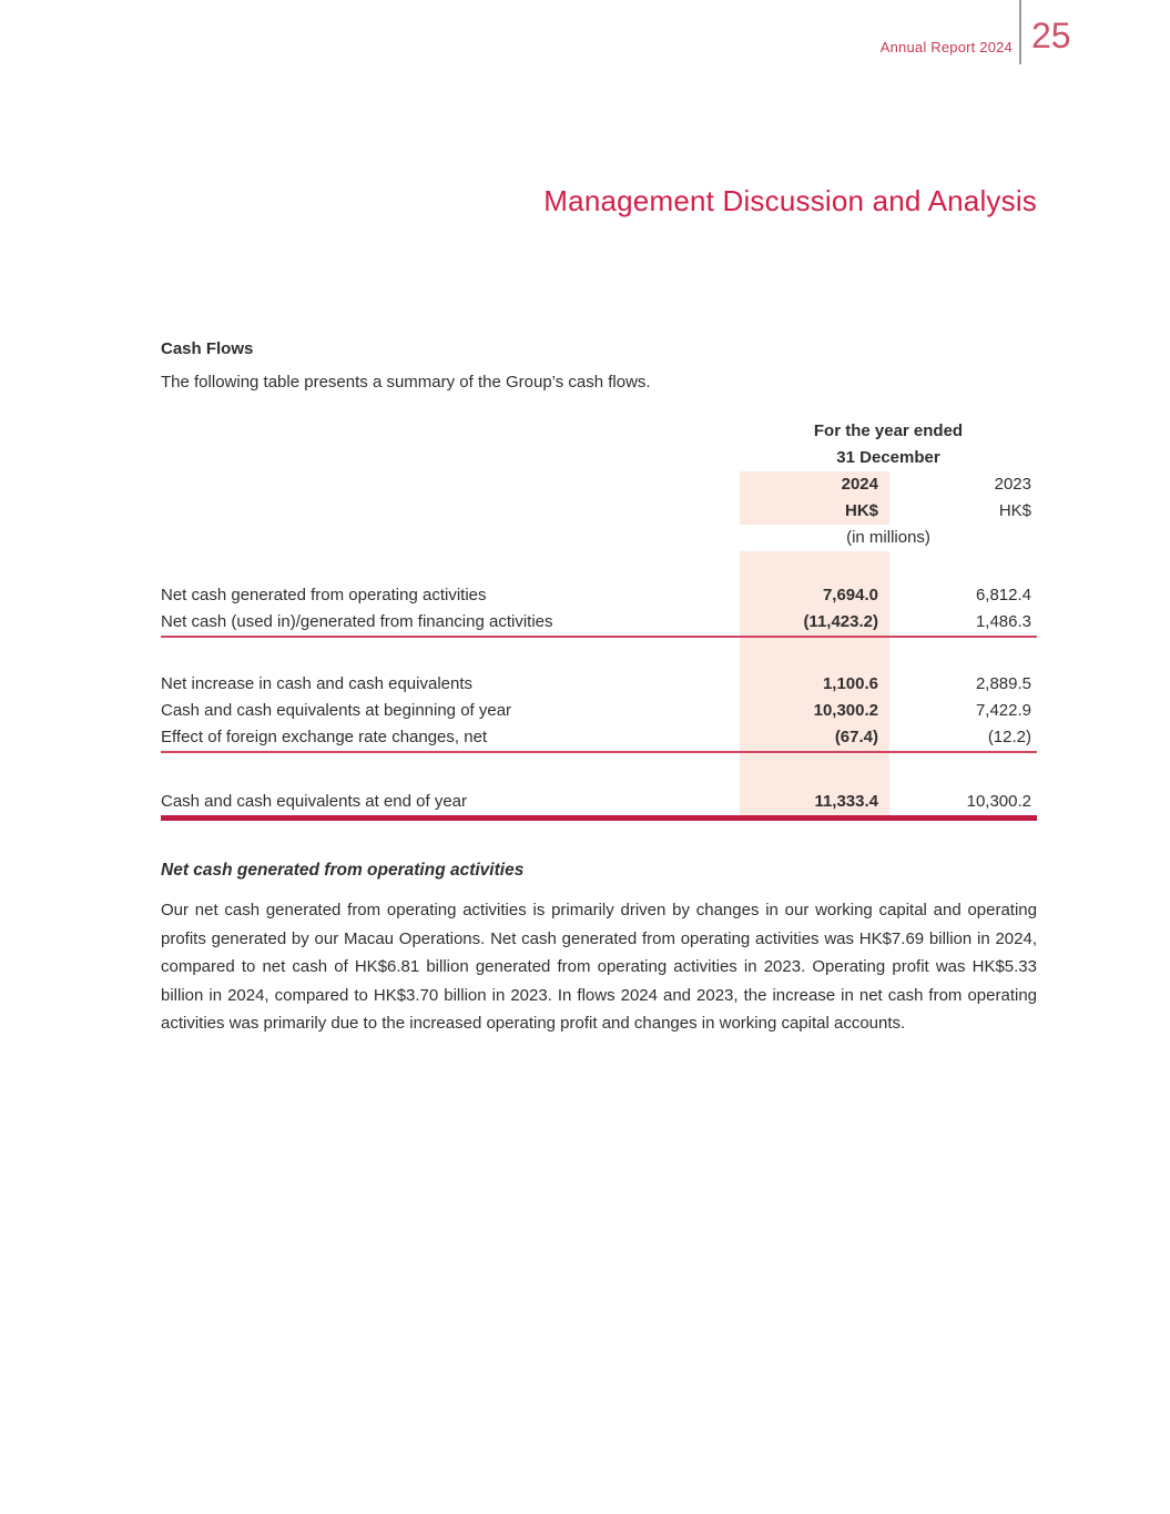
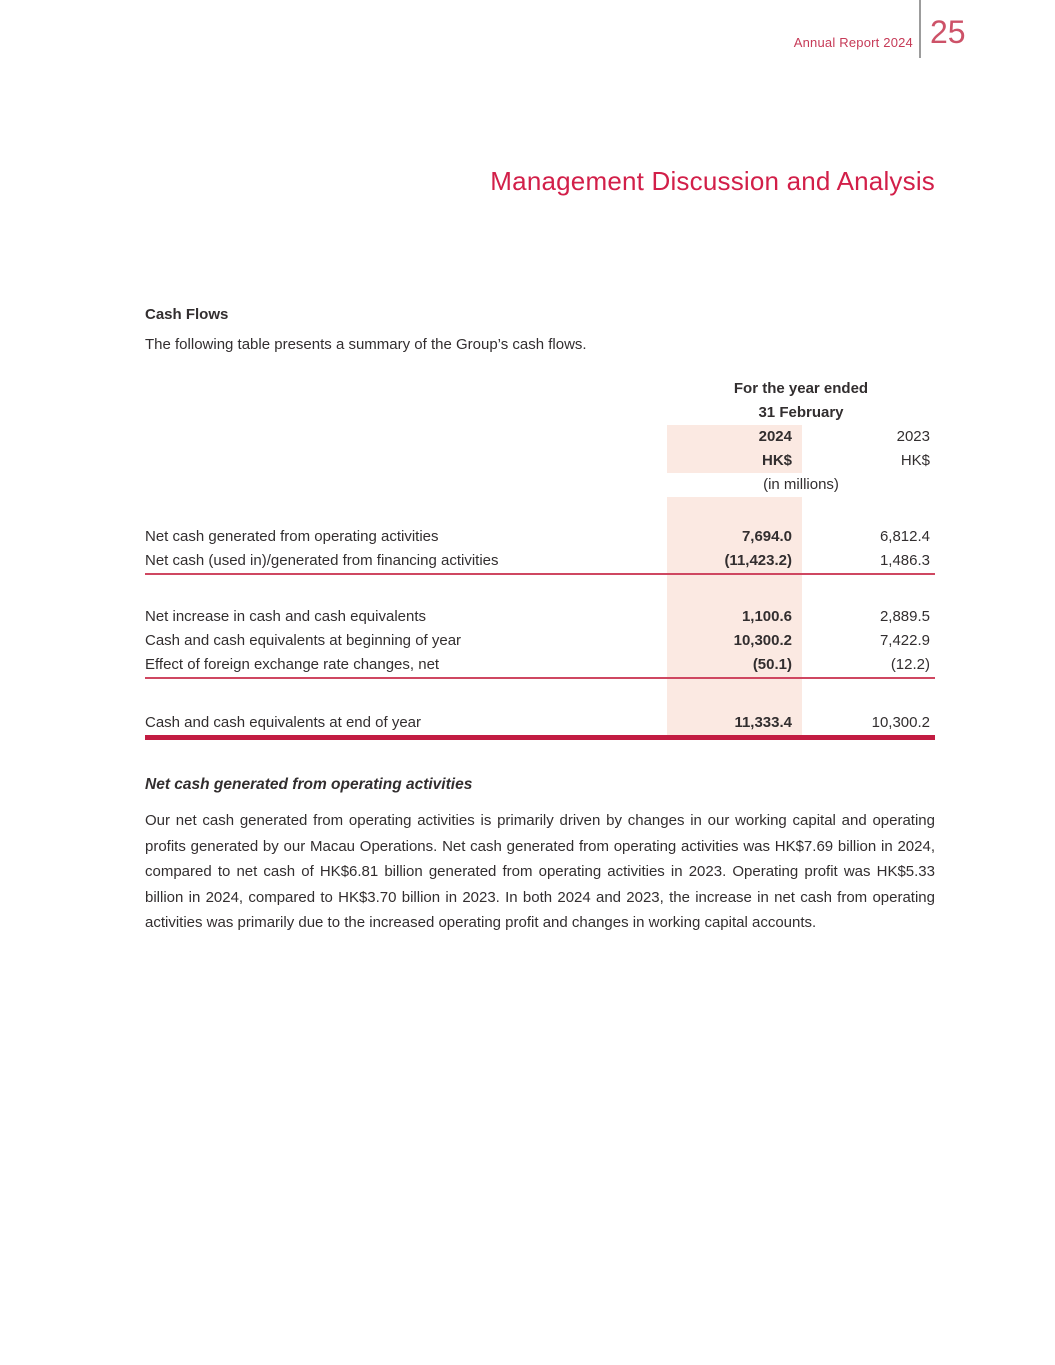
  Annual Report 2024
  25
  Management Discussion and Analysis
  Cash Flows
  The following table presents a summary of the Group’s cash flows.
  For the year ended
- 31 December
+ 31 February
  2024
  2023
  HK$
  HK$
  (in millions)
  Net cash generated from operating activities
  7,694.0
  6,812.4
  Net cash (used in)/generated from financing activities
  (11,423.2)
  1,486.3
  Net increase in cash and cash equivalents
  1,100.6
  2,889.5
  Cash and cash equivalents at beginning of year
  10,300.2
  7,422.9
  Effect of foreign exchange rate changes, net
- (67.4)
+ (50.1)
  (12.2)
  Cash and cash equivalents at end of year
  11,333.4
  10,300.2
  Net cash generated from operating activities
- Our net cash generated from operating activities is primarily driven by changes in our working capital and operating profits generated by our Macau Operations. Net cash generated from operating activities was HK$7.69 billion in 2024, compared to net cash of HK$6.81 billion generated from operating activities in 2023. Operating profit was HK$5.33 billion in 2024, compared to HK$3.70 billion in 2023. In flows 2024 and 2023, the increase in net cash from operating activities was primarily due to the increased operating profit and changes in working capital accounts.
+ Our net cash generated from operating activities is primarily driven by changes in our working capital and operating profits generated by our Macau Operations. Net cash generated from operating activities was HK$7.69 billion in 2024, compared to net cash of HK$6.81 billion generated from operating activities in 2023. Operating profit was HK$5.33 billion in 2024, compared to HK$3.70 billion in 2023. In both 2024 and 2023, the increase in net cash from operating activities was primarily due to the increased operating profit and changes in working capital accounts.
